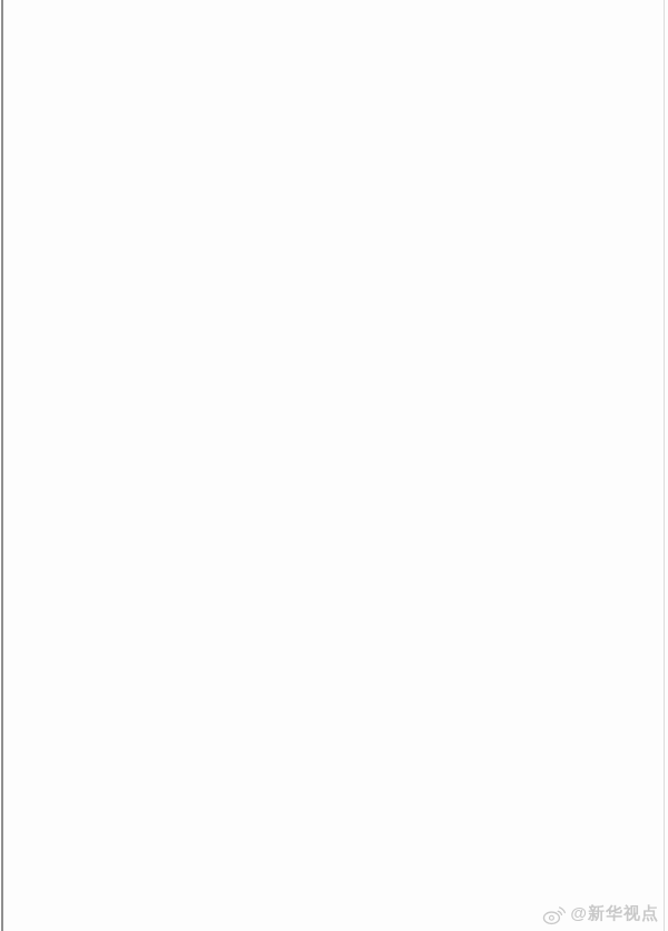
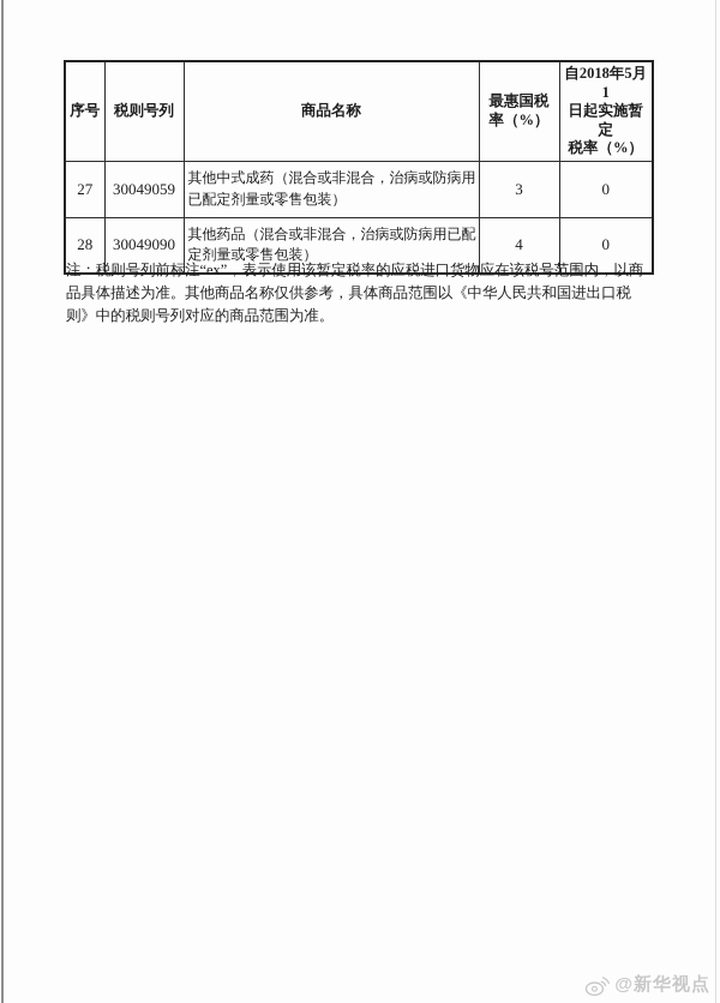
+ 序号	税则号列	商品名称	最惠国税 率（%）	自2018年5月1 日起实施暂定 税率（%）
+ 27	30049059	其他中式成药（混合或非混合，治病或防病用已配定剂量或零售包装）	3	0
+ 28	30049090	其他药品（混合或非混合，治病或防病用已配定剂量或零售包装）	4	0
+ 注：税则号列前标注“ex”，表示使用该暂定税率的应税进口货物应在该税号范围内，以商品具体描述为准。其他商品名称仅供参考，具体商品范围以《中华人民共和国进出口税则》中的税则号列对应的商品范围为准。
  @新华视点
